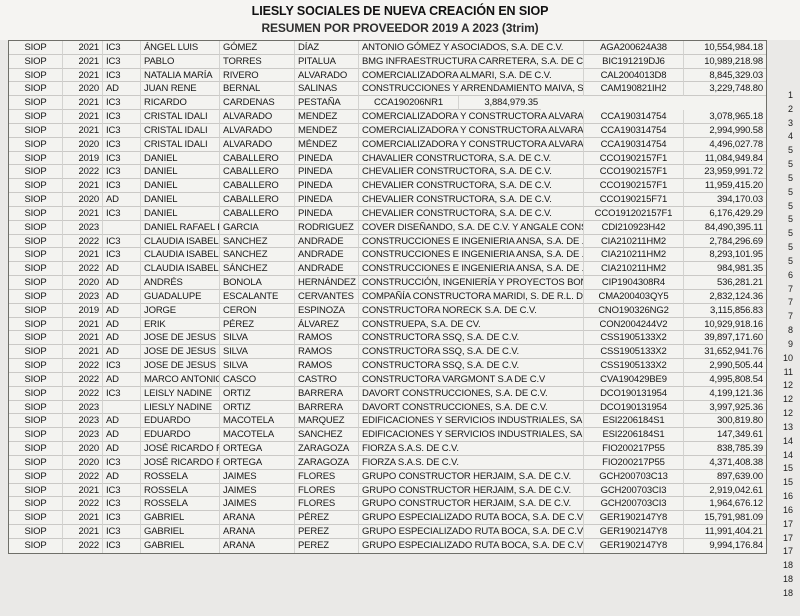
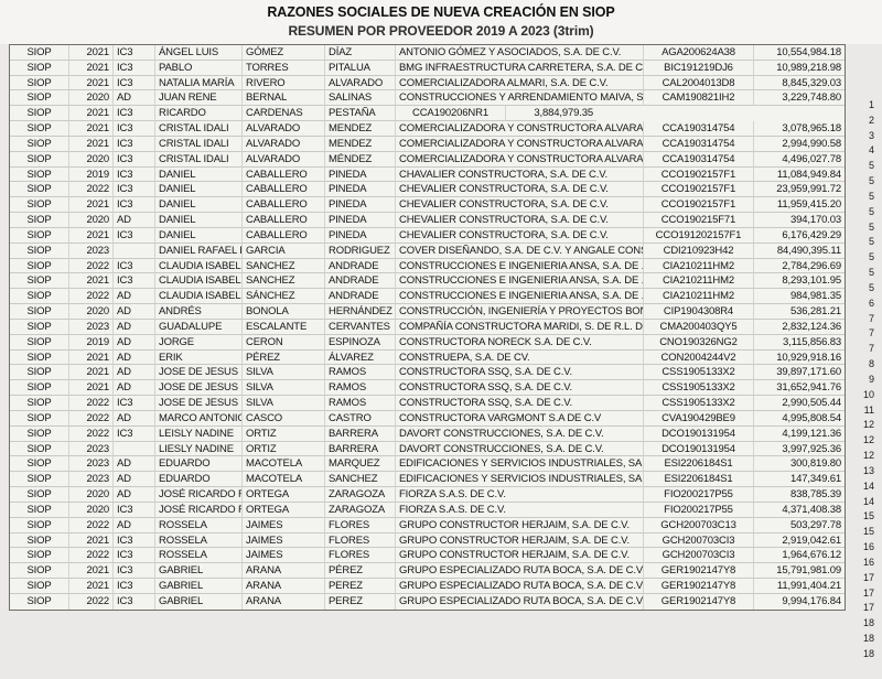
- LIESLY SOCIALES DE NUEVA CREACIÓN EN SIOP
+ RAZONES SOCIALES DE NUEVA CREACIÓN EN SIOP
  RESUMEN POR PROVEEDOR 2019 A 2023 (3trim)
  SIOP
  2021
  IC3
  ÁNGEL LUIS
  GÓMEZ
  DÍAZ
  ANTONIO GÓMEZ Y ASOCIADOS, S.A. DE C.V.
  AGA200624A38
  10,554,984.18
  SIOP
  2021
  IC3
  PABLO
  TORRES
  PITALUA
  BMG INFRAESTRUCTURA CARRETERA, S.A. DE C
  BIC191219DJ6
  10,989,218.98
  SIOP
  2021
  IC3
  NATALIA MARÍA
  RIVERO
  ALVARADO
  COMERCIALIZADORA ALMARI, S.A. DE C.V.
  CAL2004013D8
  8,845,329.03
  SIOP
  2020
  AD
  JUAN RENE
  BERNAL
  SALINAS
  CONSTRUCCIONES Y ARRENDAMIENTO MAIVA, S
  CAM190821IH2
  3,229,748.80
  SIOP
  2021
  IC3
  RICARDO
  CARDENAS
  PESTAÑA
  CCA190206NR1
  3,884,979.35
  SIOP
  2021
  IC3
  CRISTAL IDALI
  ALVARADO
  MENDEZ
  COMERCIALIZADORA Y CONSTRUCTORA ALVARA
  CCA190314754
  3,078,965.18
  SIOP
  2021
  IC3
  CRISTAL IDALI
  ALVARADO
  MENDEZ
  COMERCIALIZADORA Y CONSTRUCTORA ALVARA
  CCA190314754
  2,994,990.58
  SIOP
  2020
  IC3
  CRISTAL IDALI
  ALVARADO
  MÉNDEZ
  COMERCIALIZADORA Y CONSTRUCTORA ALVARA
  CCA190314754
  4,496,027.78
  SIOP
  2019
  IC3
  DANIEL
  CABALLERO
  PINEDA
  CHAVALIER CONSTRUCTORA, S.A. DE C.V.
  CCO1902157F1
  11,084,949.84
  SIOP
  2022
  IC3
  DANIEL
  CABALLERO
  PINEDA
  CHEVALIER CONSTRUCTORA, S.A. DE C.V.
  CCO1902157F1
  23,959,991.72
  SIOP
  2021
  IC3
  DANIEL
  CABALLERO
  PINEDA
  CHEVALIER CONSTRUCTORA, S.A. DE C.V.
  CCO1902157F1
  11,959,415.20
  SIOP
  2020
  AD
  DANIEL
  CABALLERO
  PINEDA
  CHEVALIER CONSTRUCTORA, S.A. DE C.V.
  CCO190215F71
  394,170.03
  SIOP
  2021
  IC3
  DANIEL
  CABALLERO
  PINEDA
  CHEVALIER CONSTRUCTORA, S.A. DE C.V.
  CCO191202157F1
  6,176,429.29
  SIOP
  2023
  DANIEL RAFAEL
  GARCIA
  RODRIGUEZ
  COVER DISEÑANDO, S.A. DE C.V. Y ANGALE CON
  CDI210923H42
  84,490,395.11
  SIOP
  2022
  IC3
  CLAUDIA ISABEL
  SANCHEZ
  ANDRADE
  CONSTRUCCIONES E INGENIERIA ANSA, S.A. DE .
  CIA210211HM2
  2,784,296.69
  SIOP
  2021
  IC3
  CLAUDIA ISABEL
  SANCHEZ
  ANDRADE
  CONSTRUCCIONES E INGENIERIA ANSA, S.A. DE .
  CIA210211HM2
  8,293,101.95
  SIOP
  2022
  AD
  CLAUDIA ISABEL
  SÁNCHEZ
  ANDRADE
  CONSTRUCCIONES E INGENIERIA ANSA, S.A. DE .
  CIA210211HM2
  984,981.35
  SIOP
  2020
  AD
  ANDRÉS
  BONOLA
  HERNÁNDEZ
  CONSTRUCCIÓN, INGENIERÍA Y PROYECTOS BO
  CIP1904308R4
  536,281.21
  SIOP
  2023
  AD
  GUADALUPE
  ESCALANTE
  CERVANTES
  COMPAÑÍA CONSTRUCTORA MARIDI, S. DE R.L. D
  CMA200403QY5
  2,832,124.36
  SIOP
  2019
  AD
  JORGE
  CERON
  ESPINOZA
  CONSTRUCTORA NORECK S.A. DE C.V.
  CNO190326NG2
  3,115,856.83
  SIOP
  2021
  AD
  ERIK
  PÉREZ
  ÁLVAREZ
  CONSTRUEPA, S.A. DE CV.
  CON2004244V2
  10,929,918.16
  SIOP
  2021
  AD
  JOSE DE JESUS
  SILVA
  RAMOS
  CONSTRUCTORA SSQ, S.A. DE C.V.
  CSS1905133X2
  39,897,171.60
  SIOP
  2021
  AD
  JOSE DE JESUS
  SILVA
  RAMOS
  CONSTRUCTORA SSQ, S.A. DE C.V.
  CSS1905133X2
  31,652,941.76
  SIOP
  2022
  IC3
  JOSE DE JESUS
  SILVA
  RAMOS
  CONSTRUCTORA SSQ, S.A. DE C.V.
  CSS1905133X2
  2,990,505.44
  SIOP
  2022
  AD
  MARCO ANTONI
  CASCO
  CASTRO
  CONSTRUCTORA VARGMONT S.A DE C.V
  CVA190429BE9
  4,995,808.54
  SIOP
  2022
  IC3
  LEISLY NADINE
  ORTIZ
  BARRERA
  DAVORT CONSTRUCCIONES, S.A. DE C.V.
  DCO190131954
  4,199,121.36
  SIOP
  2023
  LIESLY NADINE
  ORTIZ
  BARRERA
  DAVORT CONSTRUCCIONES, S.A. DE C.V.
  DCO190131954
  3,997,925.36
  SIOP
  2023
  AD
  EDUARDO
  MACOTELA
  MARQUEZ
  EDIFICACIONES Y SERVICIOS INDUSTRIALES, SA
  ESI2206184S1
  300,819.80
  SIOP
  2023
  AD
  EDUARDO
  MACOTELA
  SANCHEZ
  EDIFICACIONES Y SERVICIOS INDUSTRIALES, SA
  ESI2206184S1
  147,349.61
  SIOP
  2020
  AD
  JOSÉ RICARDO F
  ORTEGA
  ZARAGOZA
  FIORZA S.A.S. DE C.V.
  FIO200217P55
  838,785.39
  SIOP
  2020
  IC3
  JOSÉ RICARDO F
  ORTEGA
  ZARAGOZA
  FIORZA S.A.S. DE C.V.
  FIO200217P55
  4,371,408.38
  SIOP
  2022
  AD
  ROSSELA
  JAIMES
  FLORES
  GRUPO CONSTRUCTOR HERJAIM, S.A. DE C.V.
  GCH200703C13
- 897,639.00
+ 503,297.78
  SIOP
  2021
  IC3
  ROSSELA
  JAIMES
  FLORES
  GRUPO CONSTRUCTOR HERJAIM, S.A. DE C.V.
  GCH200703CI3
  2,919,042.61
  SIOP
  2022
  IC3
  ROSSELA
  JAIMES
  FLORES
  GRUPO CONSTRUCTOR HERJAIM, S.A. DE C.V.
  GCH200703CI3
  1,964,676.12
  SIOP
  2021
  IC3
  GABRIEL
  ARANA
  PÉREZ
  GRUPO ESPECIALIZADO RUTA BOCA, S.A. DE C.V
  GER1902147Y8
  15,791,981.09
  SIOP
  2021
  IC3
  GABRIEL
  ARANA
  PEREZ
  GRUPO ESPECIALIZADO RUTA BOCA, S.A. DE C.V
  GER1902147Y8
  11,991,404.21
  SIOP
  2022
  IC3
  GABRIEL
  ARANA
  PEREZ
  GRUPO ESPECIALIZADO RUTA BOCA, S.A. DE C.V
  GER1902147Y8
  9,994,176.84
  1
  2
  3
  4
  5
  5
  5
  5
  5
  5
  5
  5
  5
  6
  7
  7
  7
  8
  9
  10
  11
  12
  12
  12
  13
  14
  14
  15
  15
  16
  16
  17
  17
  17
  18
  18
  18
